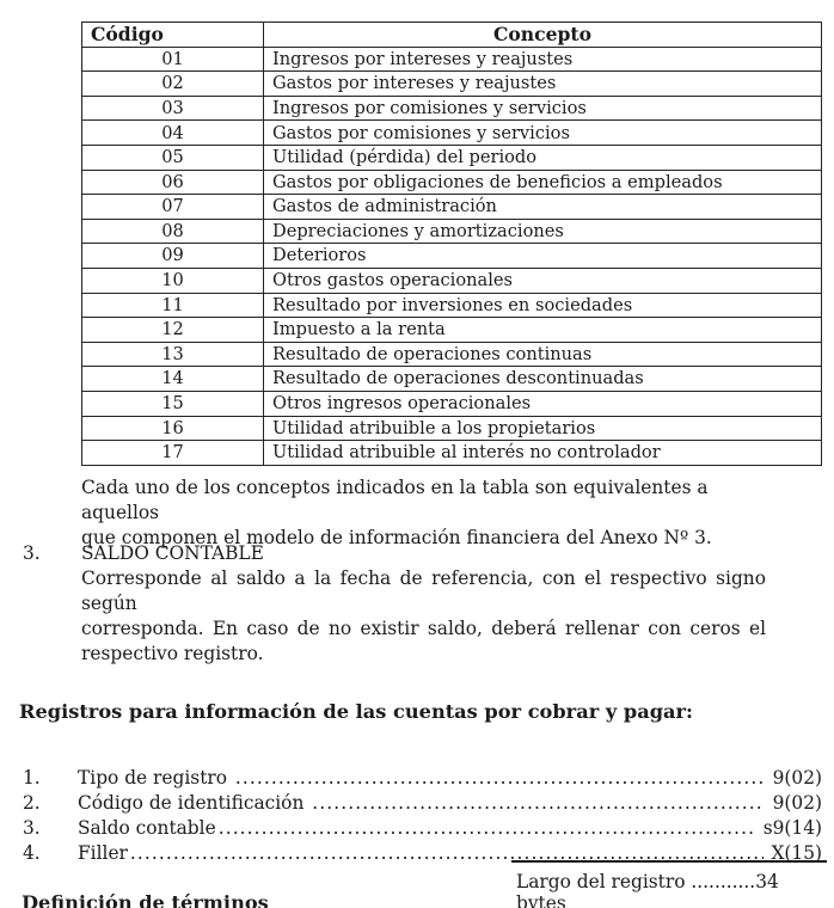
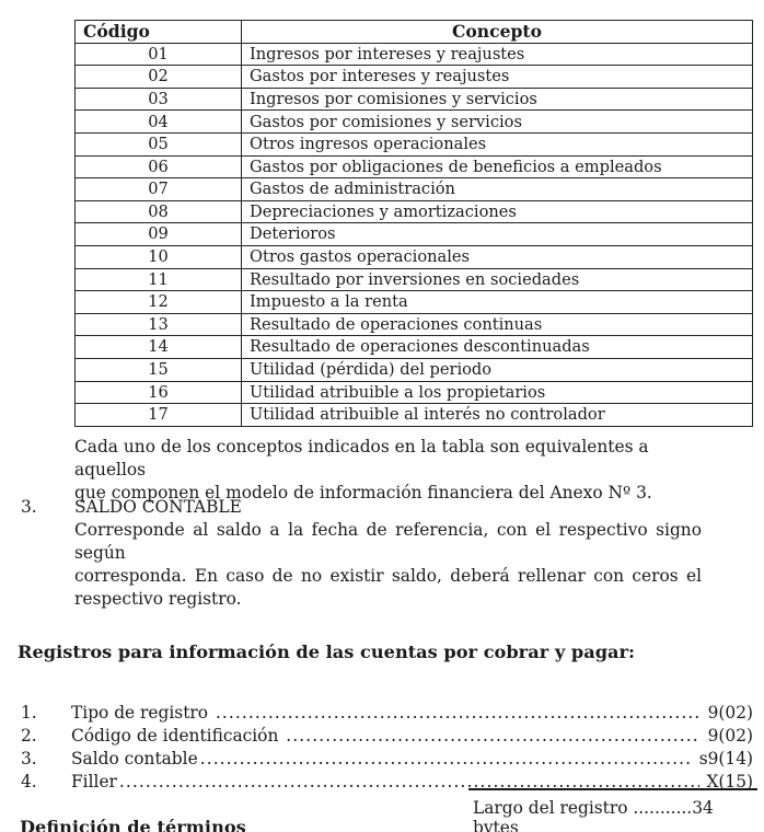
  Código	Concepto
  01	Ingresos por intereses y reajustes
  02	Gastos por intereses y reajustes
  03	Ingresos por comisiones y servicios
  04	Gastos por comisiones y servicios
- 05	Utilidad (pérdida) del periodo
+ 05	Otros ingresos operacionales
  06	Gastos por obligaciones de beneficios a empleados
  07	Gastos de administración
  08	Depreciaciones y amortizaciones
  09	Deterioros
  10	Otros gastos operacionales
  11	Resultado por inversiones en sociedades
  12	Impuesto a la renta
  13	Resultado de operaciones continuas
  14	Resultado de operaciones descontinuadas
- 15	Otros ingresos operacionales
+ 15	Utilidad (pérdida) del periodo
  16	Utilidad atribuible a los propietarios
  17	Utilidad atribuible al interés no controlador
  Cada uno de los conceptos indicados en la tabla son equivalentes a aquellos
  que componen el modelo de información financiera del Anexo Nº 3.
  3.
  SALDO CONTABLE
  Corresponde al saldo a la fecha de referencia, con el respectivo signo según
  corresponda. En caso de no existir saldo, deberá rellenar con ceros el
  respectivo registro.
  Registros para información de las cuentas por cobrar y pagar:
  1.
  Tipo de registro
  9(02)
  2.
  Código de identificación
  9(02)
  3.
  Saldo contable
  s9(14)
  4.
  Filler
  X(15)
  Largo del registro ...........34 bytes
  Definición de términos
